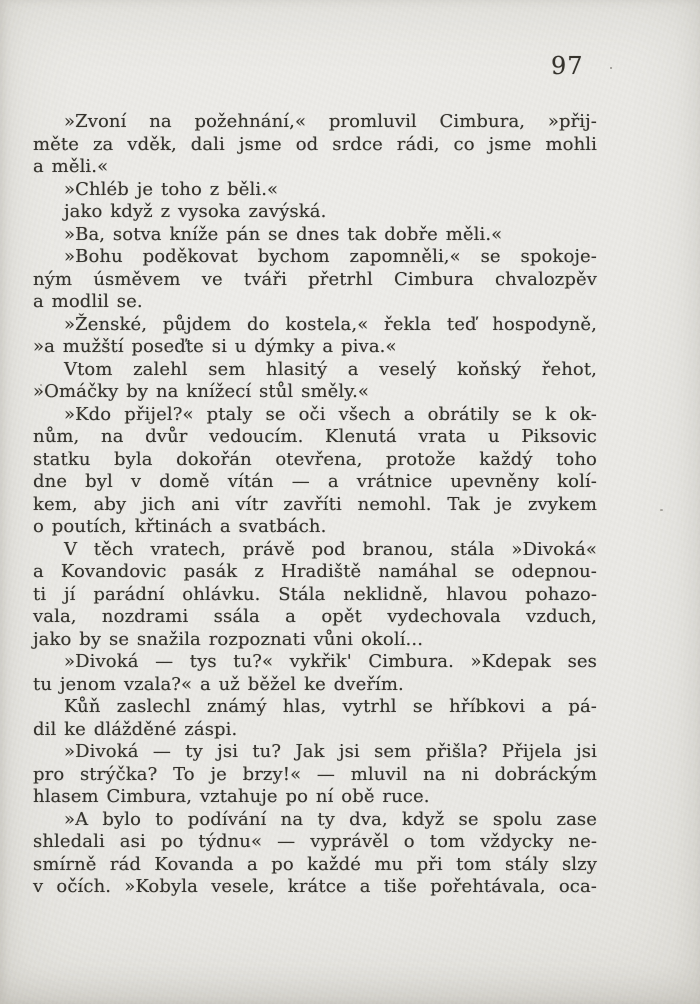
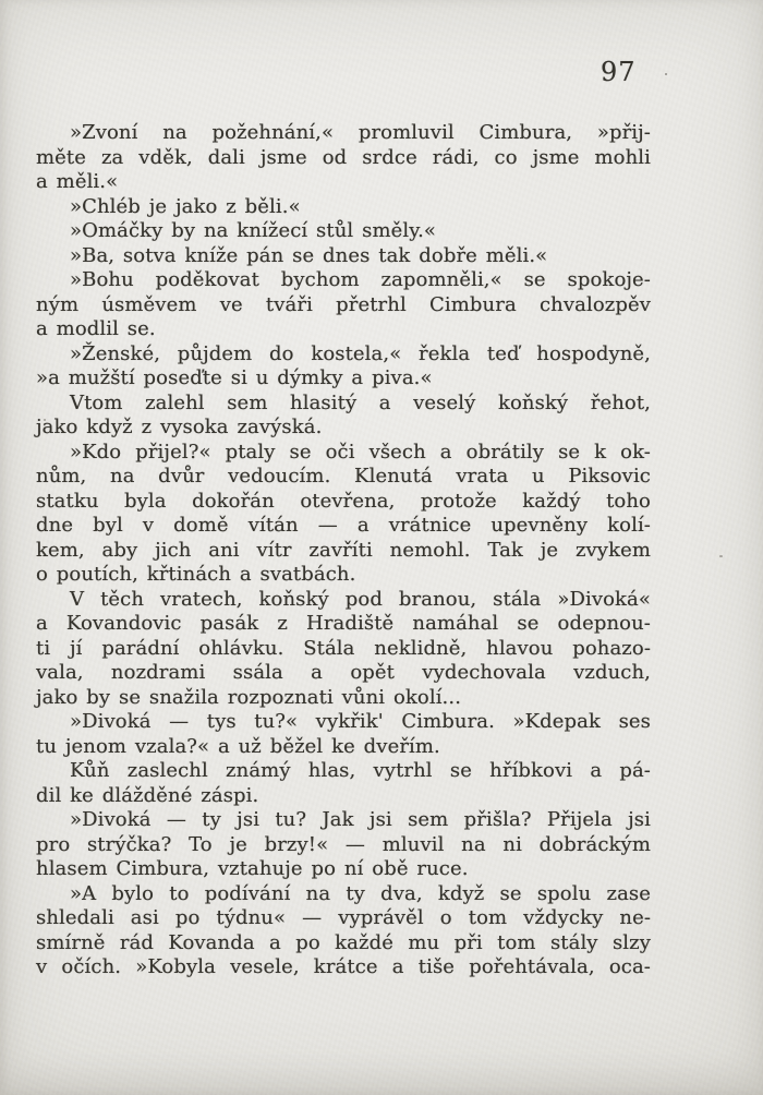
  97
  »Zvoní na požehnání,« promluvil Cimbura, »přij-
  měte za vděk, dali jsme od srdce rádi, co jsme mohli
  a měli.«
- »Chléb je toho z běli.«
+ »Chléb je jako z běli.«
- jako když z vysoka zavýská.
+ »Omáčky by na knížecí stůl směly.«
  »Ba, sotva kníže pán se dnes tak dobře měli.«
  »Bohu poděkovat bychom zapomněli,« se spokoje-
  ným úsměvem ve tváři přetrhl Cimbura chvalozpěv
  a modlil se.
  »Ženské, půjdem do kostela,« řekla teď hospodyně,
  »a mužští poseďte si u dýmky a piva.«
  Vtom zalehl sem hlasitý a veselý koňský řehot,
- »Omáčky by na knížecí stůl směly.«
+ jako když z vysoka zavýská.
  »Kdo přijel?« ptaly se oči všech a obrátily se k ok-
  nům, na dvůr vedoucím. Klenutá vrata u Piksovic
  statku byla dokořán otevřena, protože každý toho
  dne byl v domě vítán — a vrátnice upevněny kolí-
  kem, aby jich ani vítr zavříti nemohl. Tak je zvykem
  o poutích, křtinách a svatbách.
- V těch vratech, právě pod branou, stála »Divoká«
+ V těch vratech, koňský pod branou, stála »Divoká«
  a Kovandovic pasák z Hradiště namáhal se odepnou-
  ti jí parádní ohlávku. Stála neklidně, hlavou pohazo-
  vala, nozdrami ssála a opět vydechovala vzduch,
  jako by se snažila rozpoznati vůni okolí...
  »Divoká — tys tu?« vykřik' Cimbura. »Kdepak ses
  tu jenom vzala?« a už běžel ke dveřím.
  Kůň zaslechl známý hlas, vytrhl se hříbkovi a pá-
  dil ke dlážděné záspi.
  »Divoká — ty jsi tu? Jak jsi sem přišla? Přijela jsi
  pro strýčka? To je brzy!« — mluvil na ni dobráckým
  hlasem Cimbura, vztahuje po ní obě ruce.
  »A bylo to podívání na ty dva, když se spolu zase
  shledali asi po týdnu« — vyprávěl o tom vždycky ne-
  smírně rád Kovanda a po každé mu při tom stály slzy
  v očích. »Kobyla vesele, krátce a tiše pořehtávala, oca-
